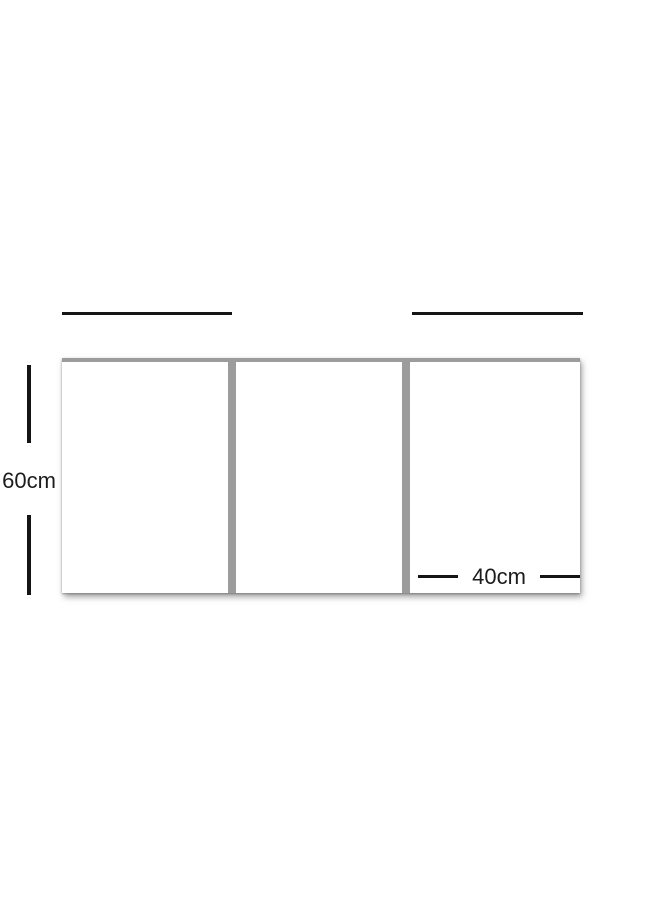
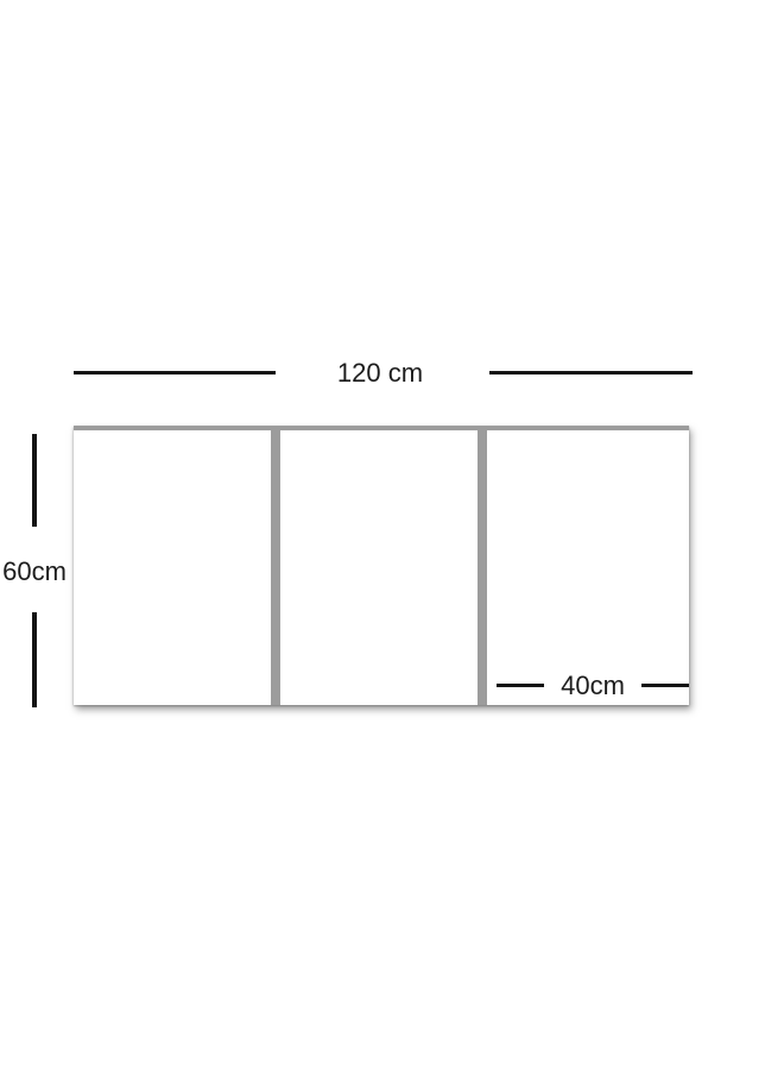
+ 120 cm
  60cm
  40cm
